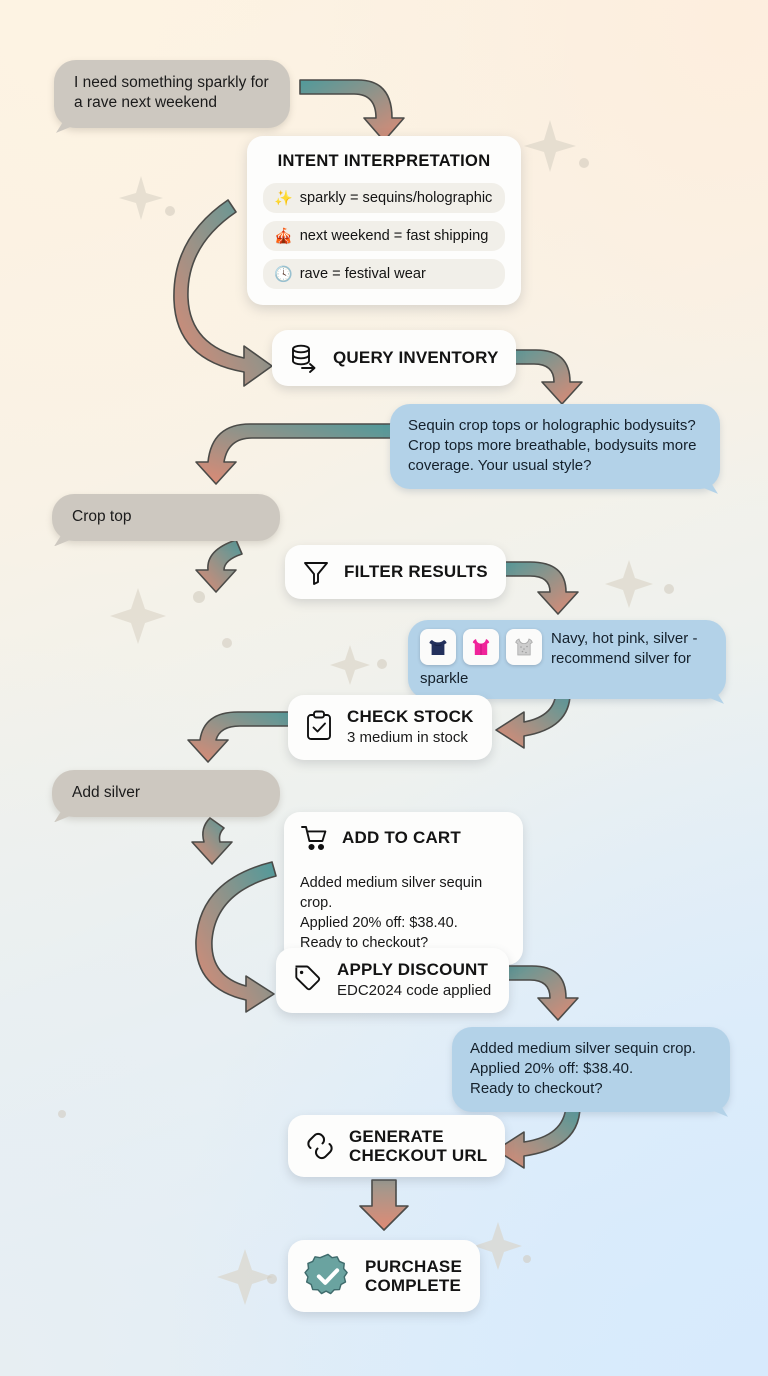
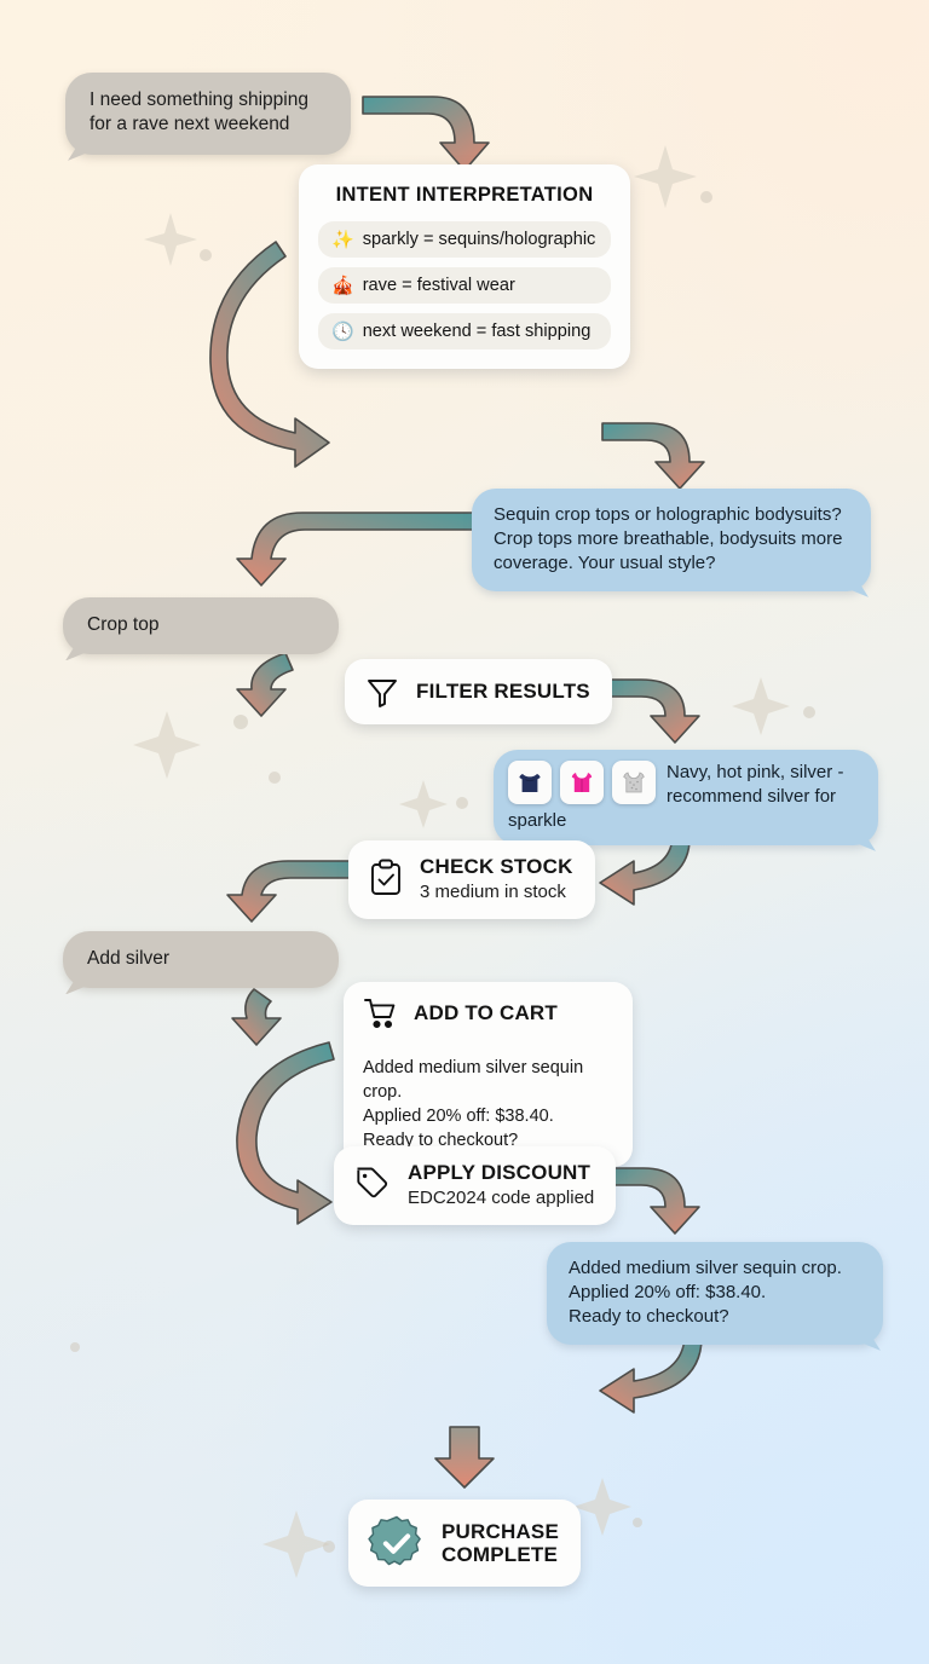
- I need something sparkly for a rave next weekend
+ I need something shipping for a rave next weekend
  INTENT INTERPRETATION
  ✨
  sparkly = sequins/holographic
  🎪
- next weekend = fast shipping
+ rave = festival wear
  🕓
- rave = festival wear
+ next weekend = fast shipping
- QUERY INVENTORY
  Sequin crop tops or holographic bodysuits? Crop tops more breathable, bodysuits more coverage. Your usual style?
  Crop top
  FILTER RESULTS
  Navy, hot pink, silver - recommend silver for sparkle
  CHECK STOCK
  3 medium in stock
  Add silver
  ADD TO CART
  Added medium silver sequin crop.
  Applied 20% off: $38.40.
  Ready to checkout?
  APPLY DISCOUNT
  EDC2024 code applied
  Added medium silver sequin crop.
  Applied 20% off: $38.40.
  Ready to checkout?
- GENERATE
- CHECKOUT URL
  PURCHASE
  COMPLETE
